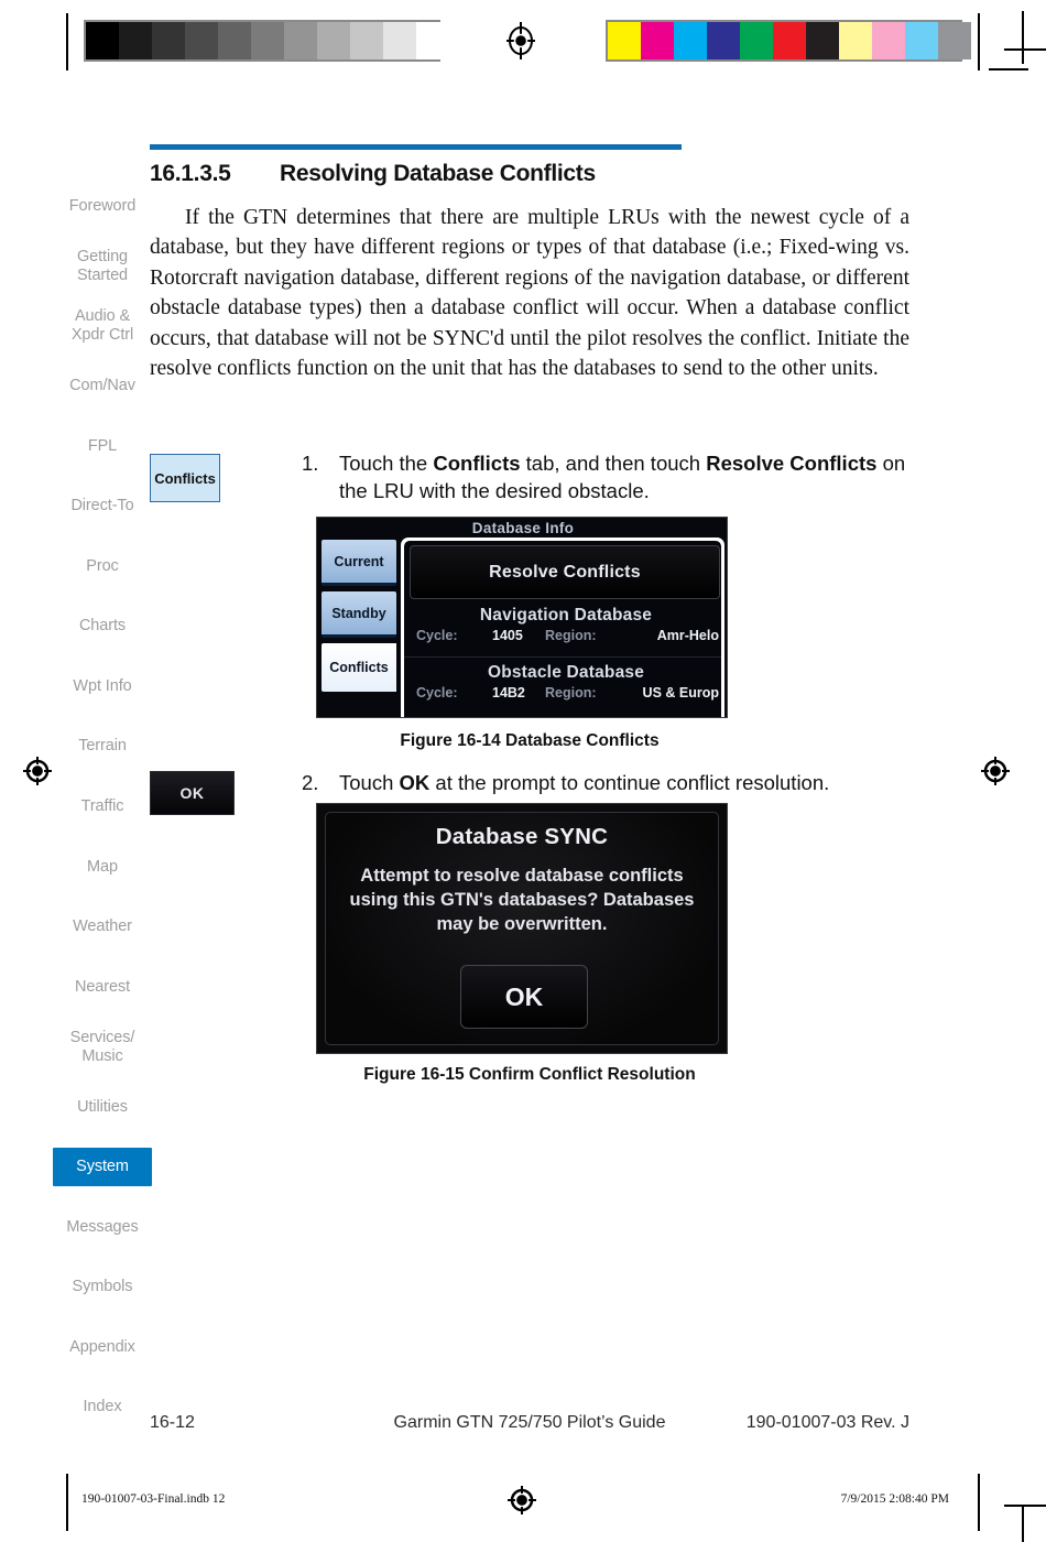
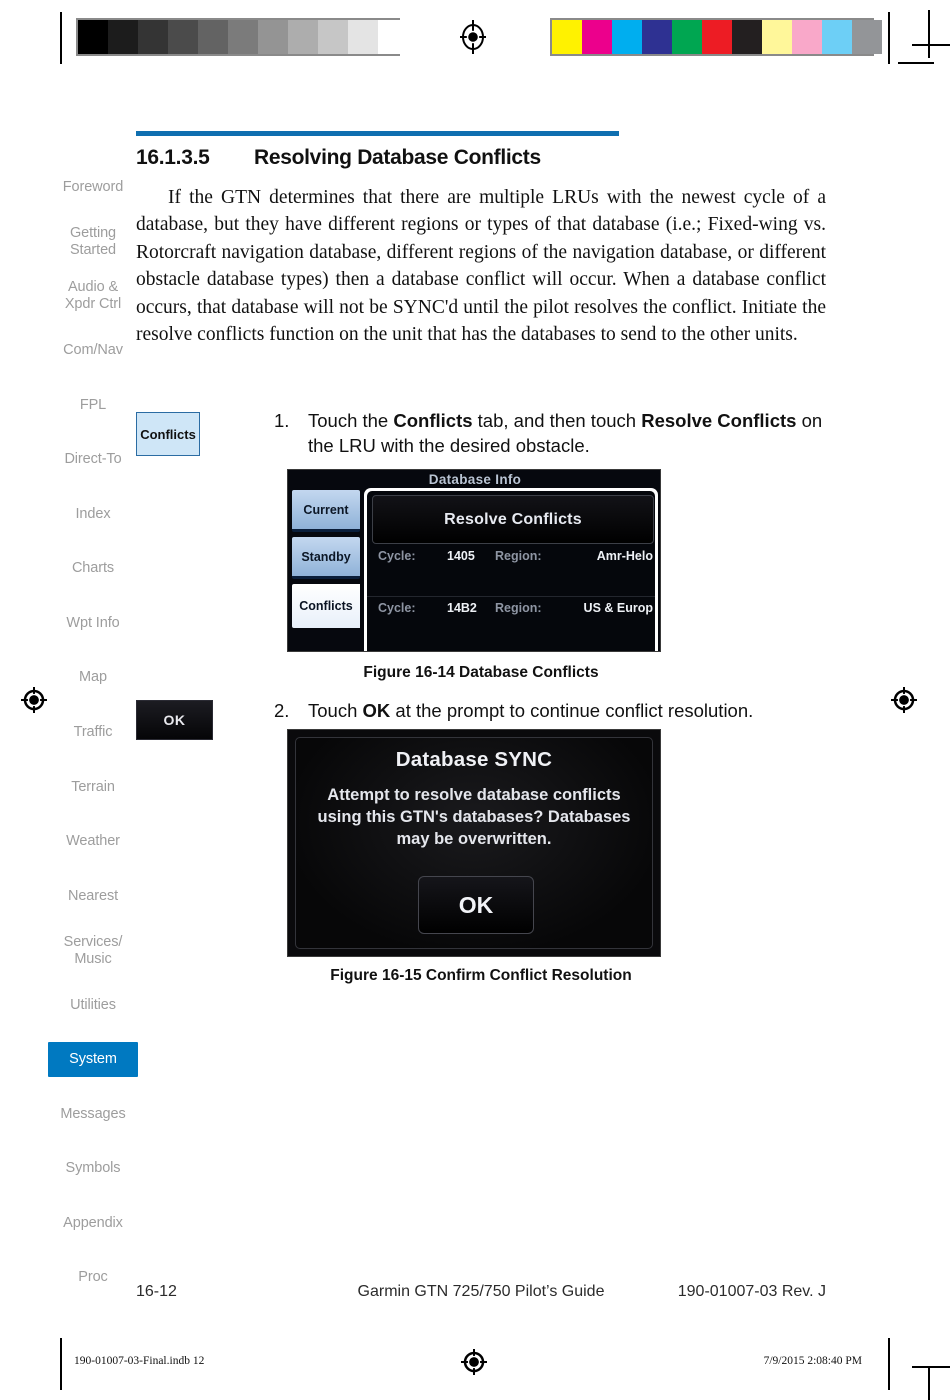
  Foreword
  Getting
  Started
  Audio &
  Xpdr Ctrl
  Com/Nav
  FPL
  Direct-To
- Proc
+ Index
  Charts
  Wpt Info
- Terrain
+ Map
  Traffic
- Map
+ Terrain
  Weather
  Nearest
  Services/
  Music
  Utilities
  System
  Messages
  Symbols
  Appendix
- Index
+ Proc
  16.1.3.5
  Resolving Database Conflicts
  If the GTN determines that there are multiple LRUs with the newest cycle of a database, but they have different regions or types of that database (i.e.; Fixed-wing vs. Rotorcraft navigation database, different regions of the navigation database, or different obstacle database types) then a database conflict will occur. When a database conflict occurs, that database will not be SYNC'd until the pilot resolves the conflict. Initiate the resolve conflicts function on the unit that has the databases to send to the other units.
  Conflicts
  1.
  Touch the Conflicts tab, and then touch Resolve Conflicts on the LRU with the desired obstacle.
  Database Info
  Current
  Standby
  Conflicts
  Resolve Conflicts
- Navigation Database
  Cycle:
  1405
  Region:
  Amr-Helo
- Obstacle Database
  Cycle:
  14B2
  Region:
  US & Europ
  Figure 16-14 Database Conflicts
  OK
  2.
  Touch OK at the prompt to continue conflict resolution.
  Database SYNC
  Attempt to resolve database conflicts using this GTN's databases? Databases may be overwritten.
  OK
  Figure 16-15 Confirm Conflict Resolution
  16-12
  Garmin GTN 725/750 Pilot’s Guide
  190-01007-03 Rev. J
  190-01007-03-Final.indb 12
  7/9/2015 2:08:40 PM
